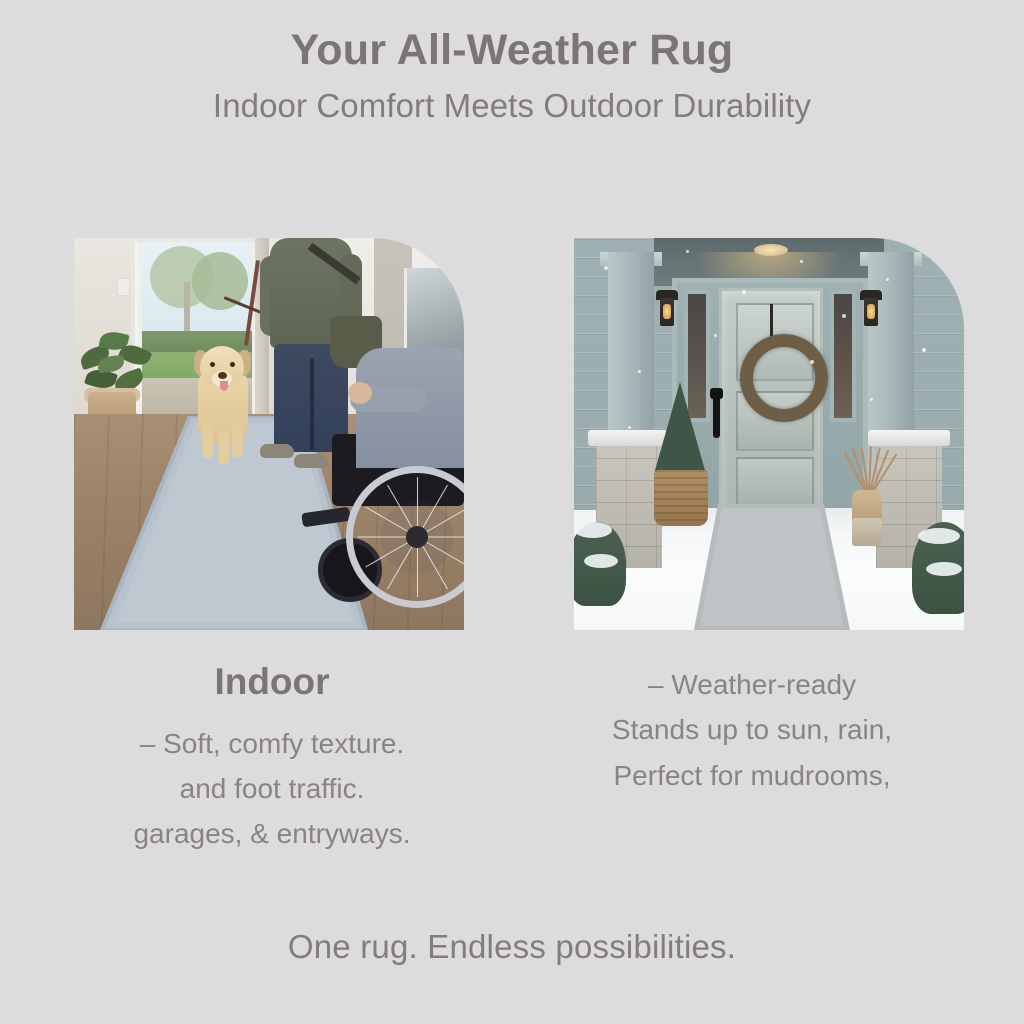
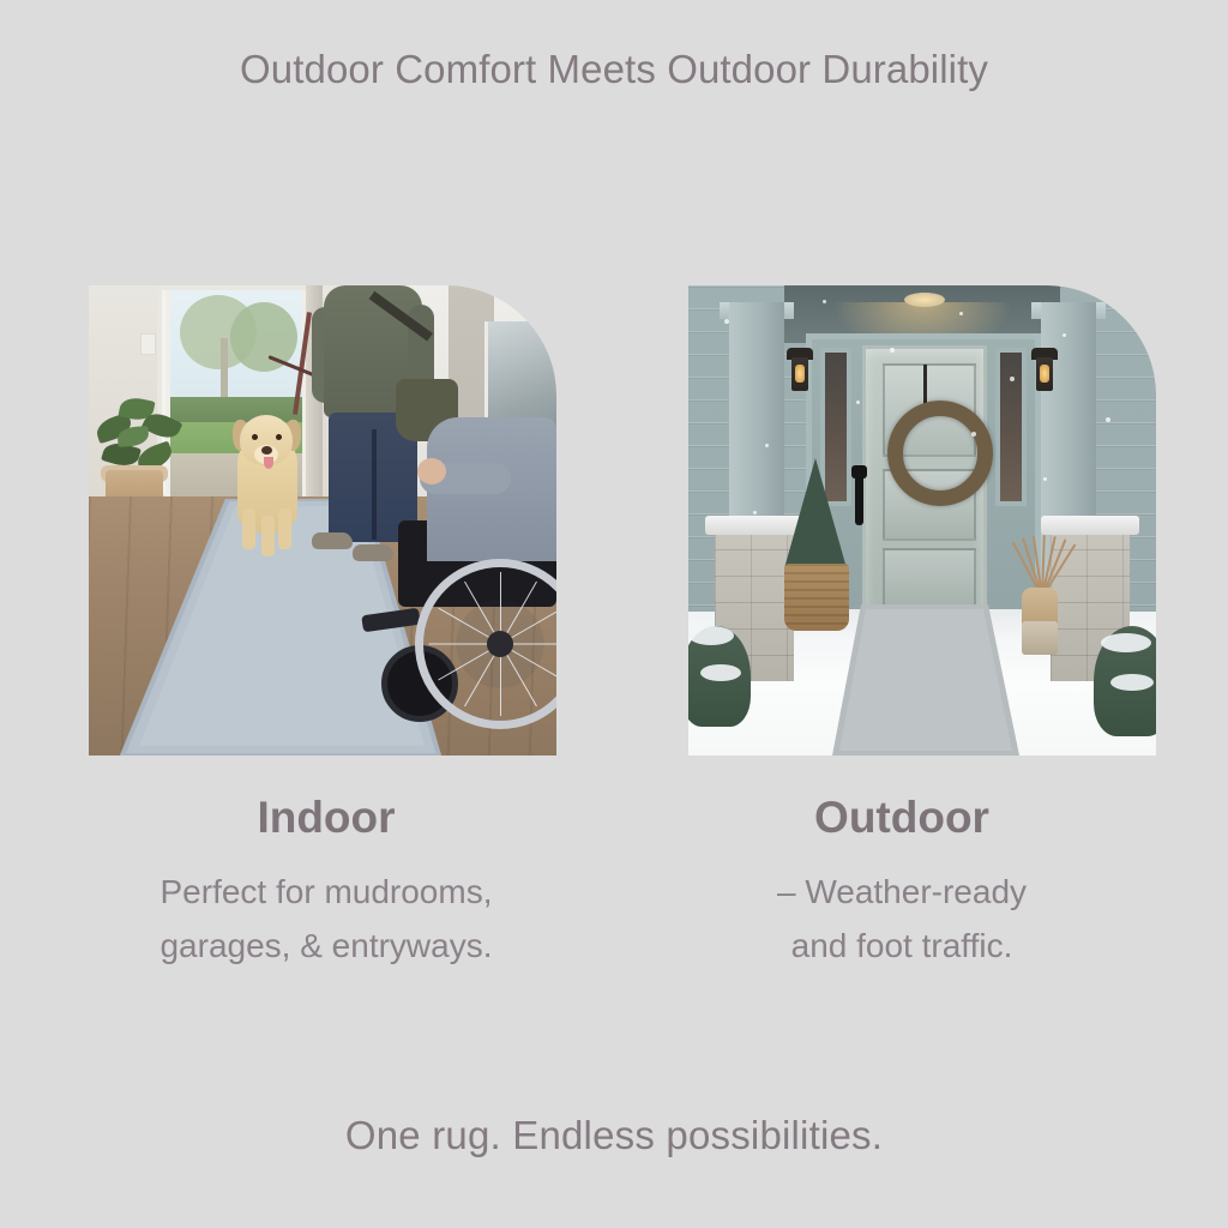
- Your All-Weather Rug
- Indoor Comfort Meets Outdoor Durability
+ Outdoor Comfort Meets Outdoor Durability
  Indoor
- – Soft, comfy texture.
- and foot traffic.
+ Perfect for mudrooms,
  garages, & entryways.
+ Outdoor
  – Weather-ready
- Stands up to sun, rain,
- Perfect for mudrooms,
+ and foot traffic.
  One rug. Endless possibilities.
